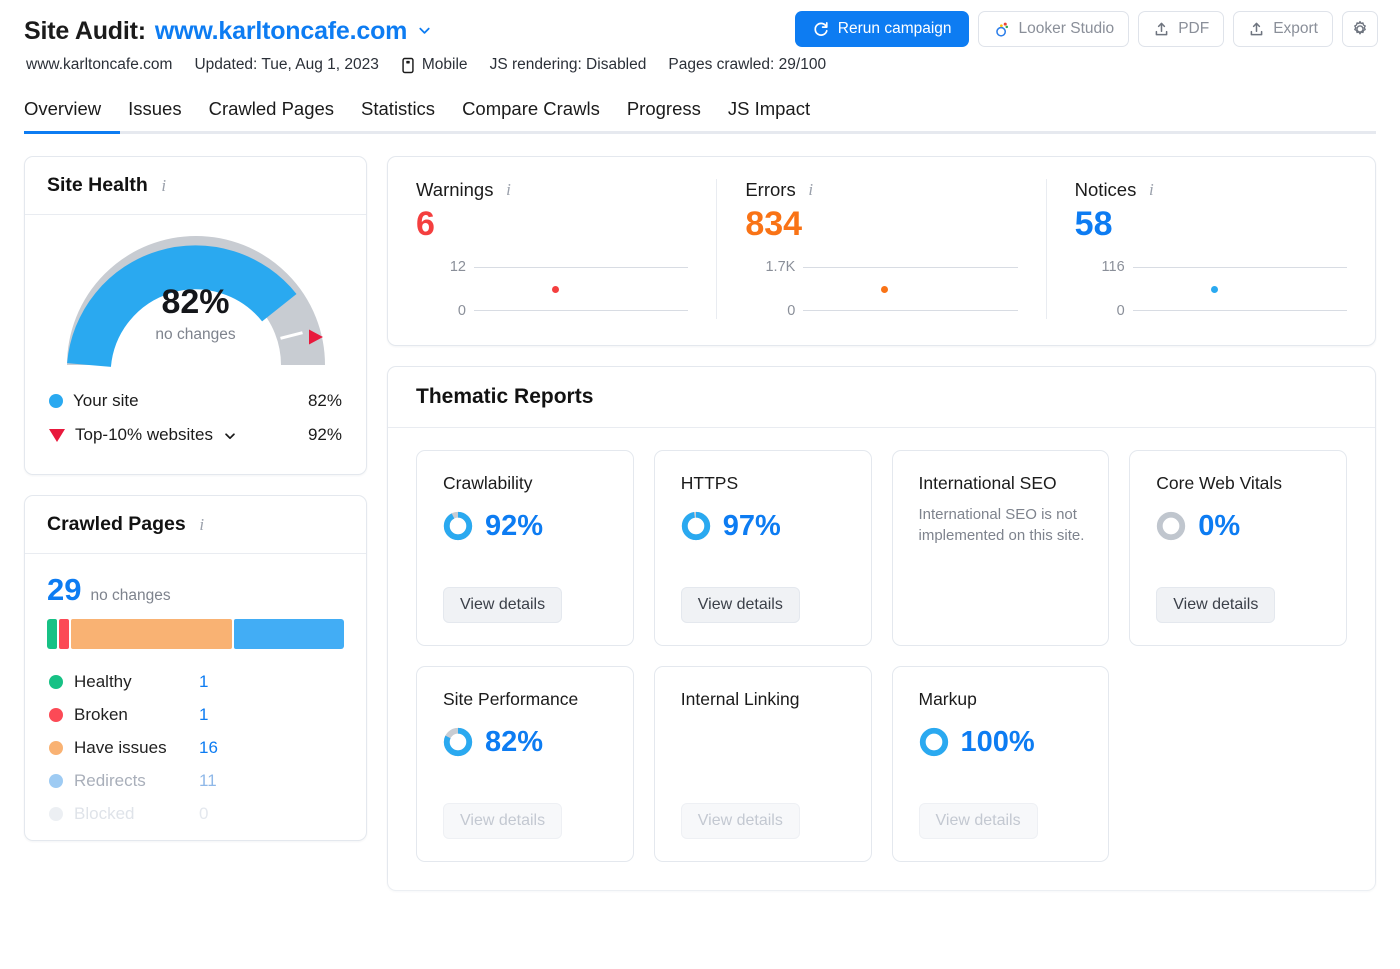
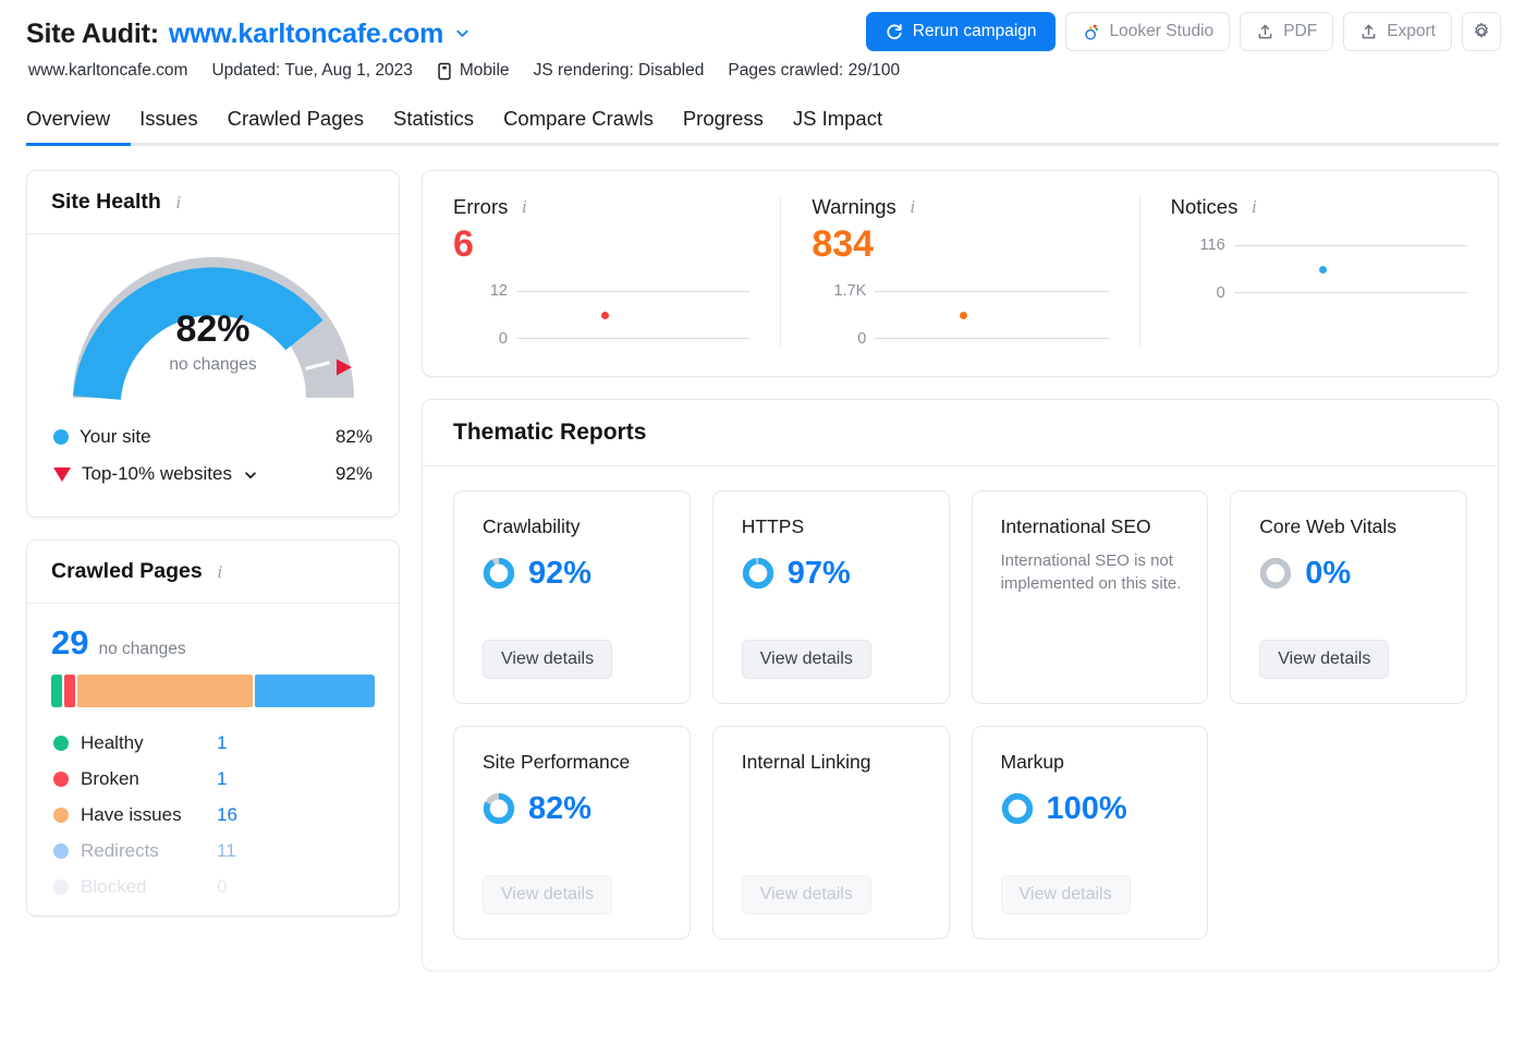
  Site Audit:
  www.karltoncafe.com
  Rerun campaign
  Looker Studio
  PDF
  Export
  www.karltoncafe.com
  Updated: Tue, Aug 1, 2023
  Mobile
  JS rendering: Disabled
  Pages crawled: 29/100
  Overview
  Issues
  Crawled Pages
  Statistics
  Compare Crawls
  Progress
  JS Impact
  Site Health
  i
  82%
  no changes
  Your site
  82%
  Top-10% websites
  92%
  Crawled Pages
  i
  29
  no changes
  Healthy
  1
  Broken
  1
  Have issues
  16
  Redirects
  11
  Blocked
  0
- Warnings
+ Errors
  i
  6
  12
  0
- Errors
+ Warnings
  i
  834
  1.7K
  0
  Notices
  i
- 58
  116
  0
  Thematic Reports
  Crawlability
  92%
  View details
  HTTPS
  97%
  View details
  International SEO
  International SEO is not implemented on this site.
  Core Web Vitals
  0%
  View details
  Site Performance
  82%
  View details
  Internal Linking
  View details
  Markup
  100%
  View details
